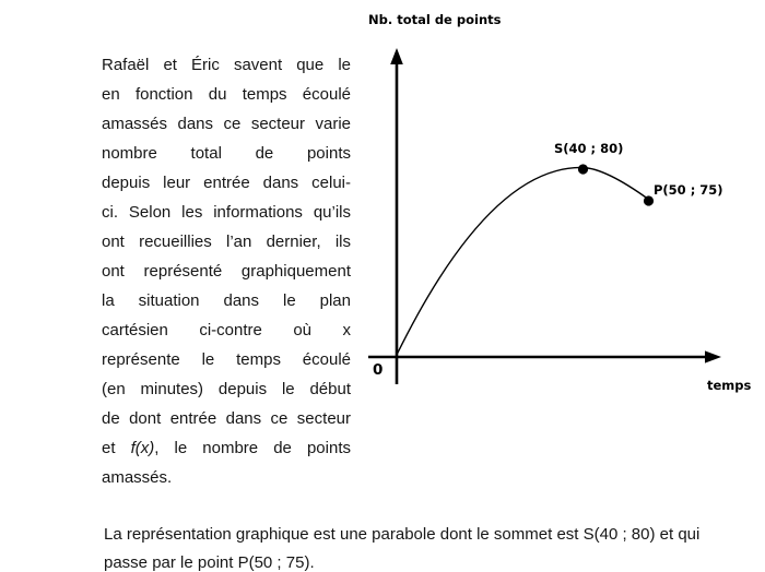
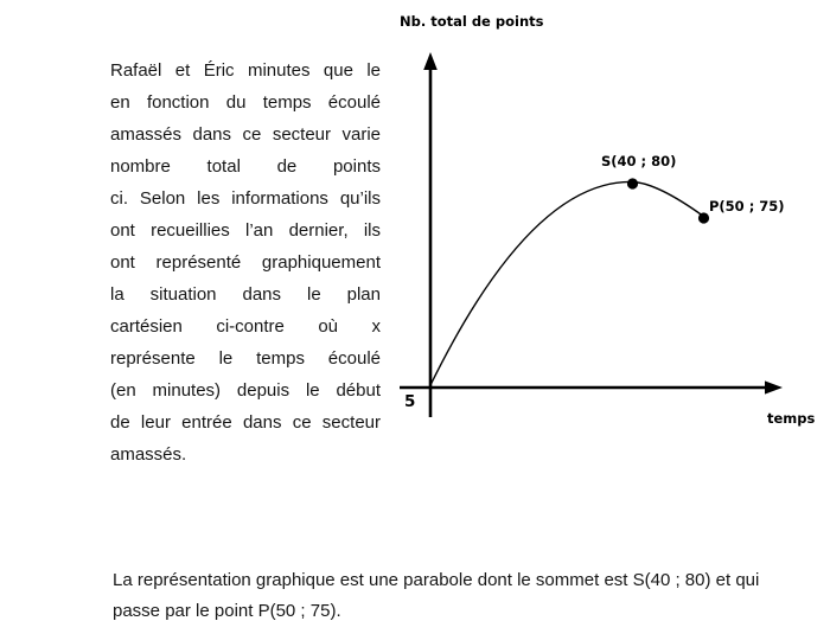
- Rafaël et Éric savent que le
+ Rafaël et Éric minutes que le
  en fonction du temps écoulé
  amassés dans ce secteur varie
  nombre total de points
- depuis leur entrée dans celui-
  ci. Selon les informations qu’ils
  ont recueillies l’an dernier, ils
  ont représenté graphiquement
  la situation dans le plan
  cartésien ci-contre où x
  représente le temps écoulé
  (en minutes) depuis le début
- de dont entrée dans ce secteur
+ de leur entrée dans ce secteur
- et f(x), le nombre de points
  amassés.
  Nb. total de points
  S(40 ; 80)
  P(50 ; 75)
- 0
+ 5
  temps
  La représentation graphique est une parabole dont le sommet est S(40 ; 80) et qui
  passe par le point P(50 ; 75).
